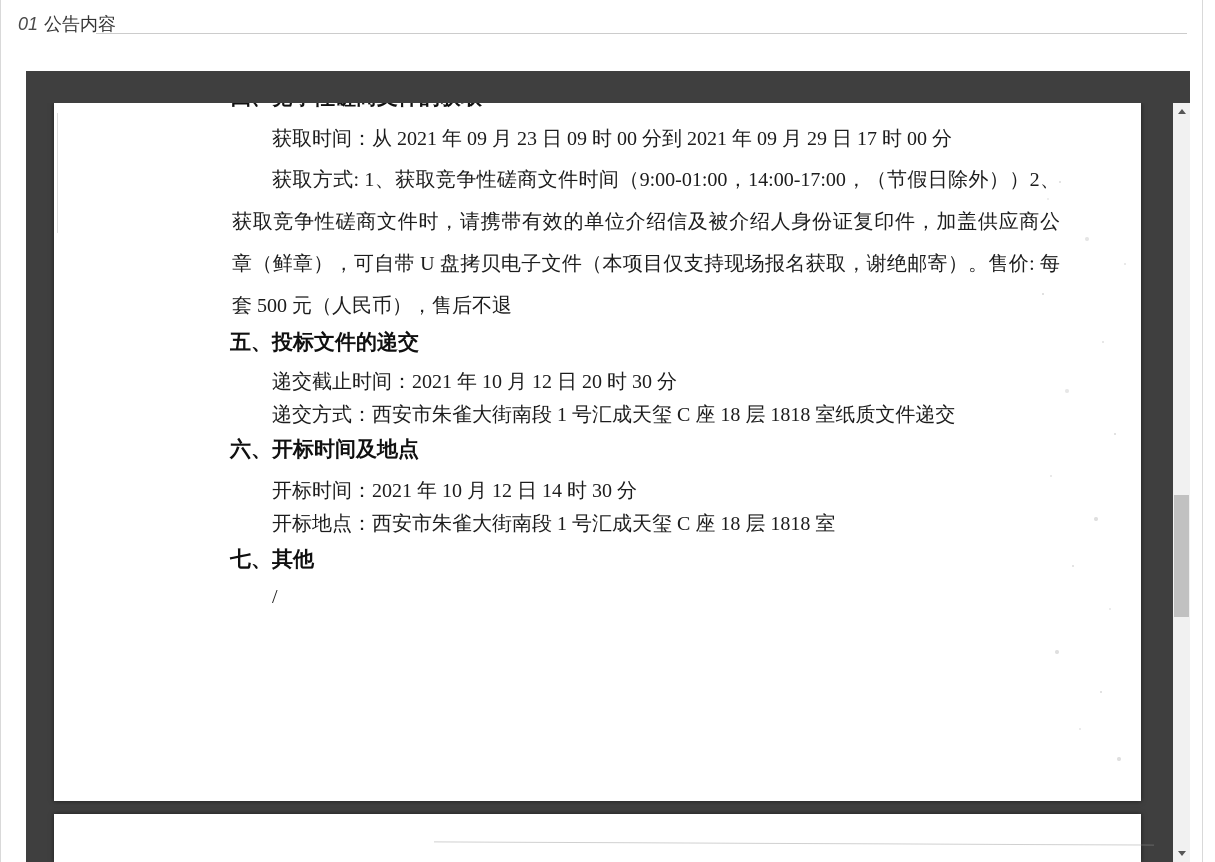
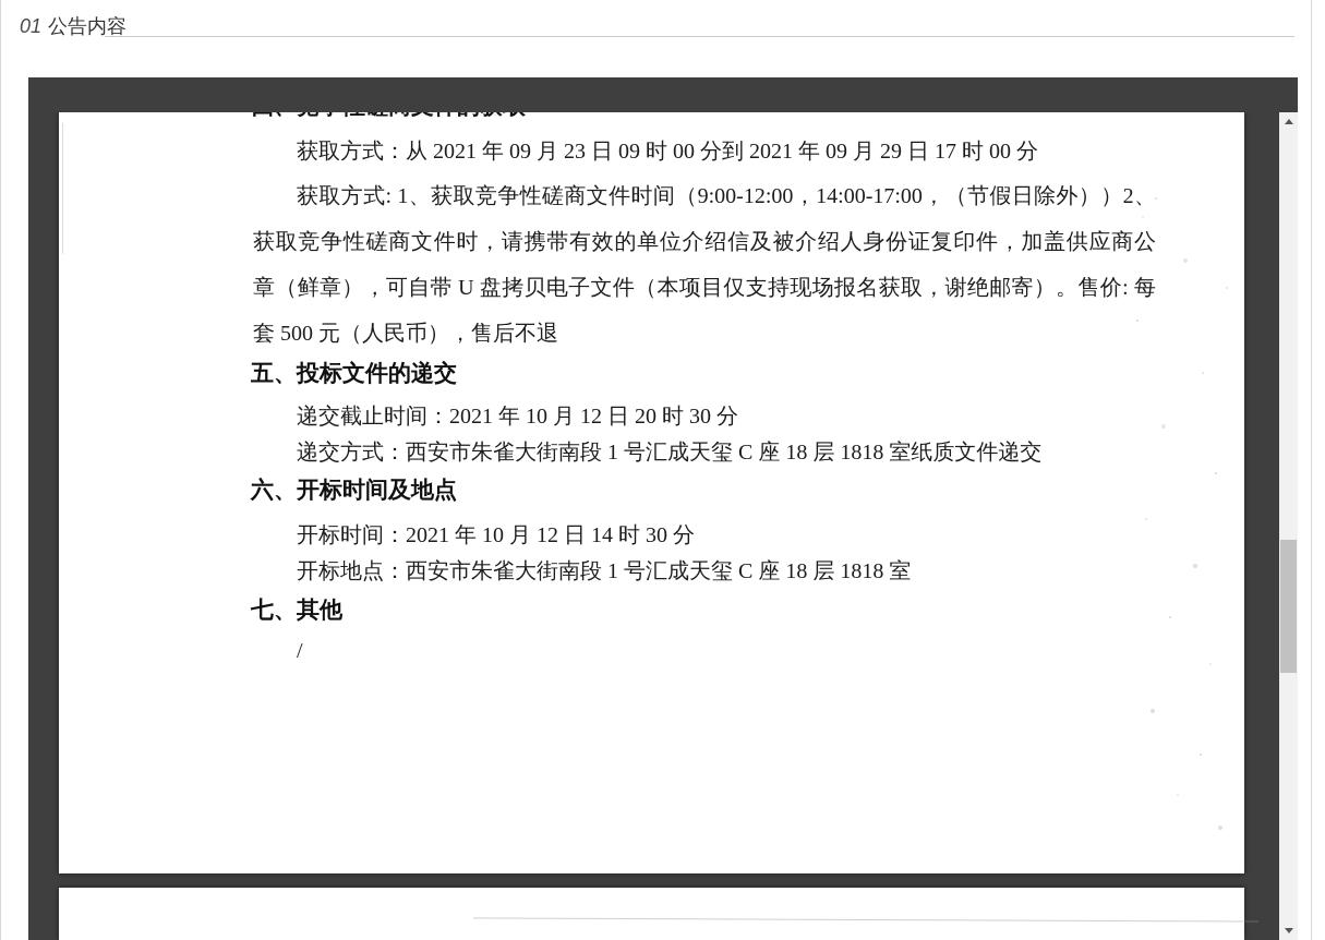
  01 公告内容
- 获取时间：从 2021 年 09 月 23 日 09 时 00 分到 2021 年 09 月 29 日 17 时 00 分
+ 获取方式：从 2021 年 09 月 23 日 09 时 00 分到 2021 年 09 月 29 日 17 时 00 分
- 获取方式: 1、获取竞争性磋商文件时间（9:00-01:00，14:00-17:00，（节假日除外））2、
+ 获取方式: 1、获取竞争性磋商文件时间（9:00-12:00，14:00-17:00，（节假日除外））2、
  获取竞争性磋商文件时，请携带有效的单位介绍信及被介绍人身份证复印件，加盖供应商公
  章（鲜章），可自带 U 盘拷贝电子文件（本项目仅支持现场报名获取，谢绝邮寄）。售价: 每
  套 500 元（人民币），售后不退
  五、投标文件的递交
  递交截止时间：2021 年 10 月 12 日 20 时 30 分
  递交方式：西安市朱雀大街南段 1 号汇成天玺 C 座 18 层 1818 室纸质文件递交
  六、开标时间及地点
  开标时间：2021 年 10 月 12 日 14 时 30 分
  开标地点：西安市朱雀大街南段 1 号汇成天玺 C 座 18 层 1818 室
  七、其他
  /
